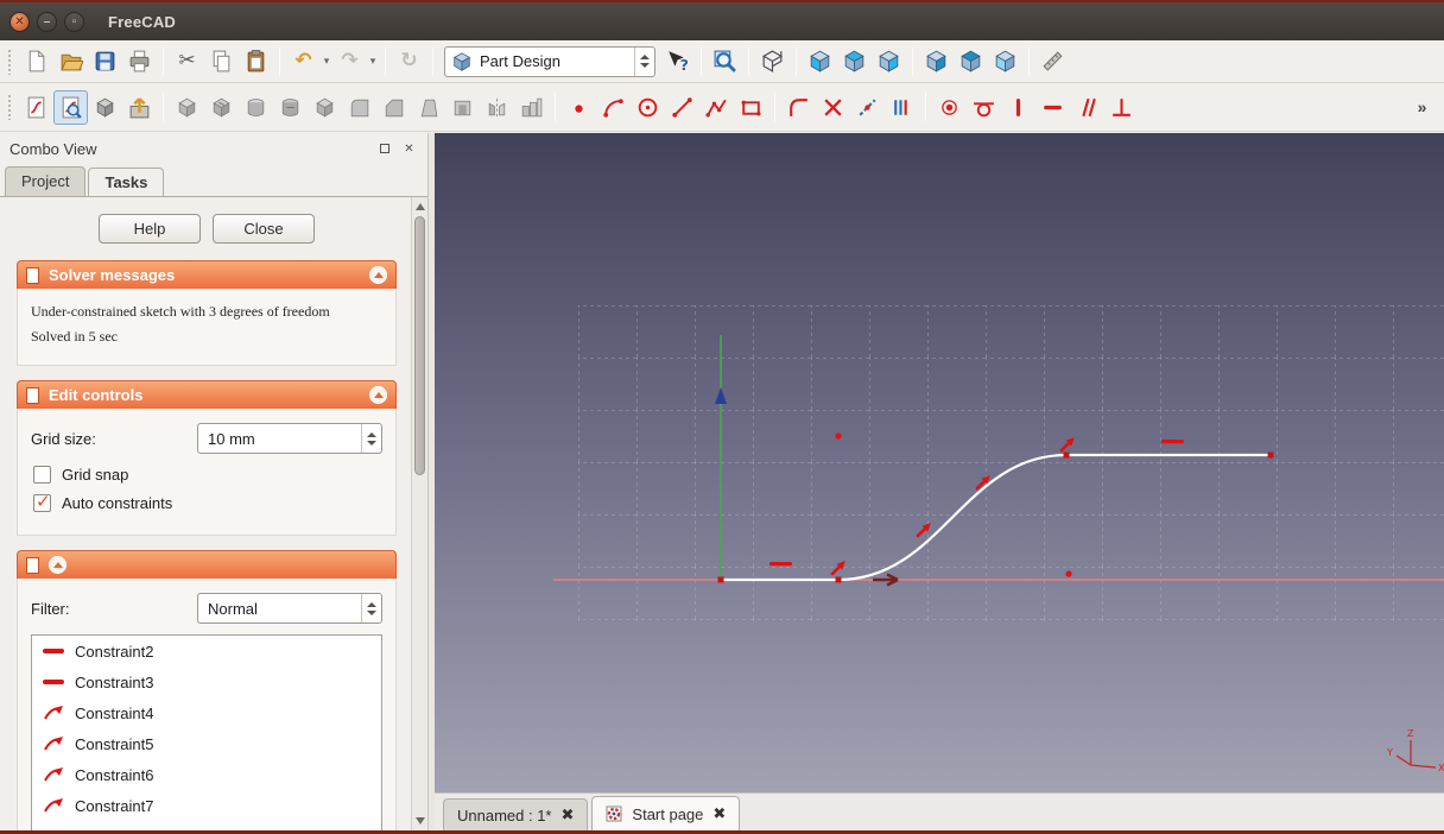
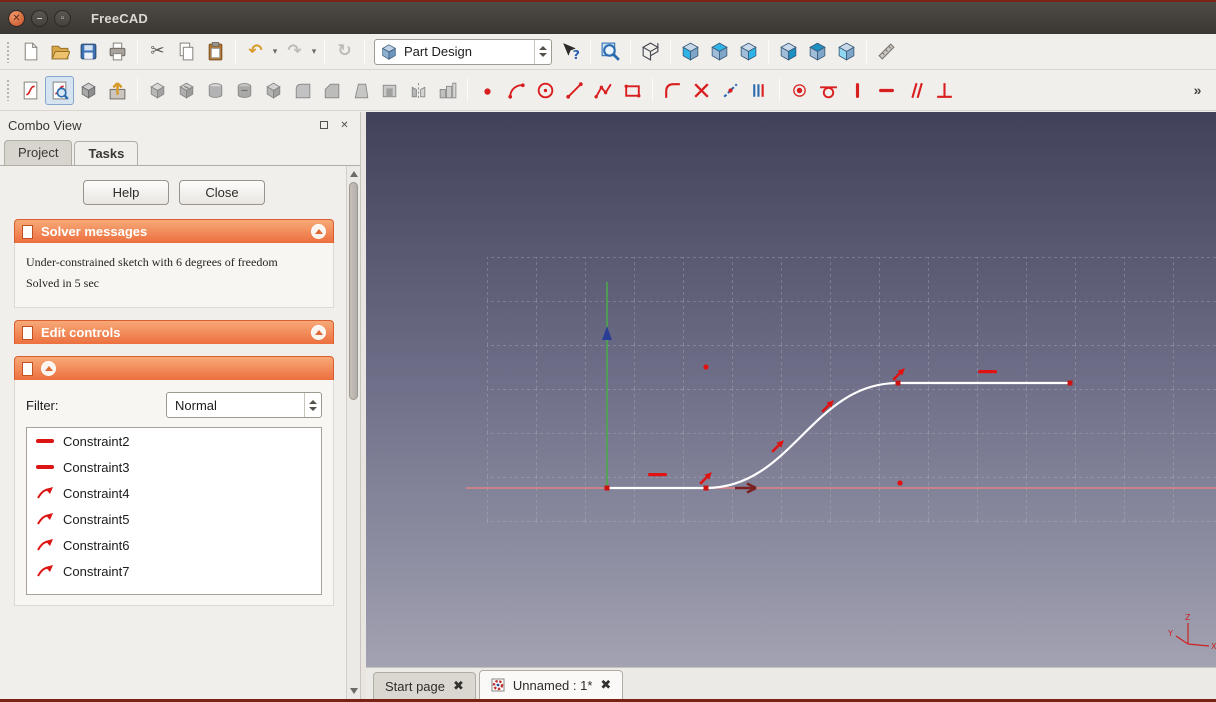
  ✕
  –
  ▫
  FreeCAD
  ✂
  ↶
  ▾
  ↷
  ▾
  ↻
  Part Design
  ?
  »
  Combo View
  ✕
  Project
  Tasks
  Help
  Close
  Solver messages
- Under-constrained sketch with 3 degrees of freedom
+ Under-constrained sketch with 6 degrees of freedom
  Solved in 5 sec
  Edit controls
- Grid size:
- 10 mm
- Grid snap
- Auto constraints
  Filter:
  Normal
  Constraint2
  Constraint3
  Constraint4
  Constraint5
  Constraint6
  Constraint7
  Z
  Y
  X
- Unnamed : 1*
+ Start page
  ✖
- Start page
+ Unnamed : 1*
  ✖
